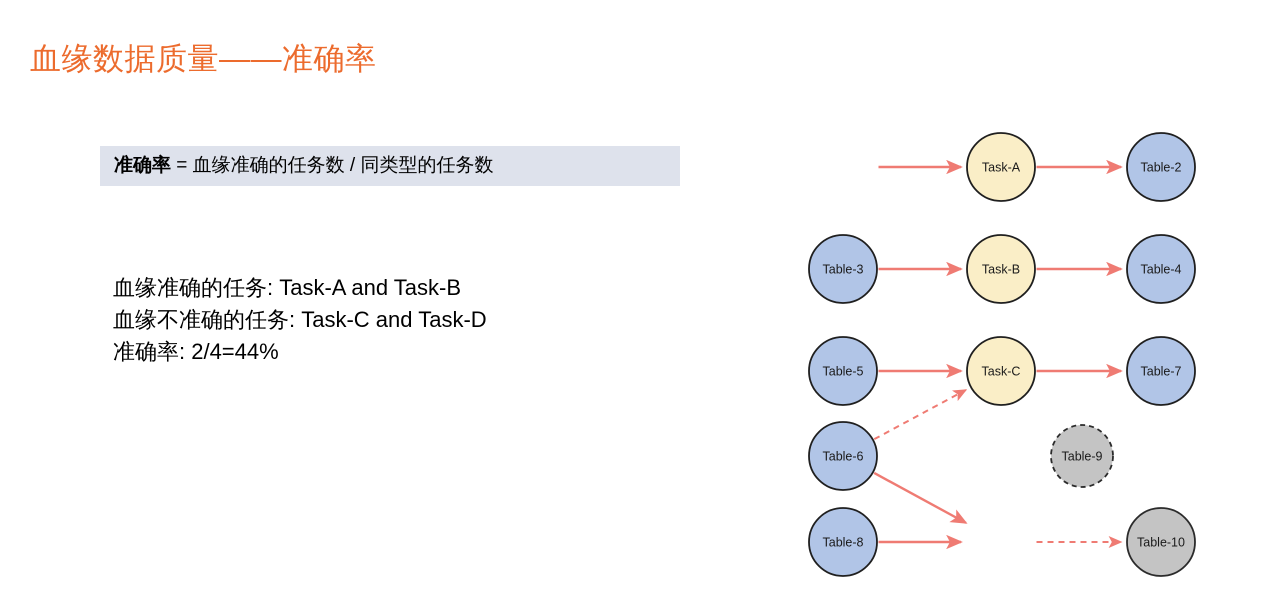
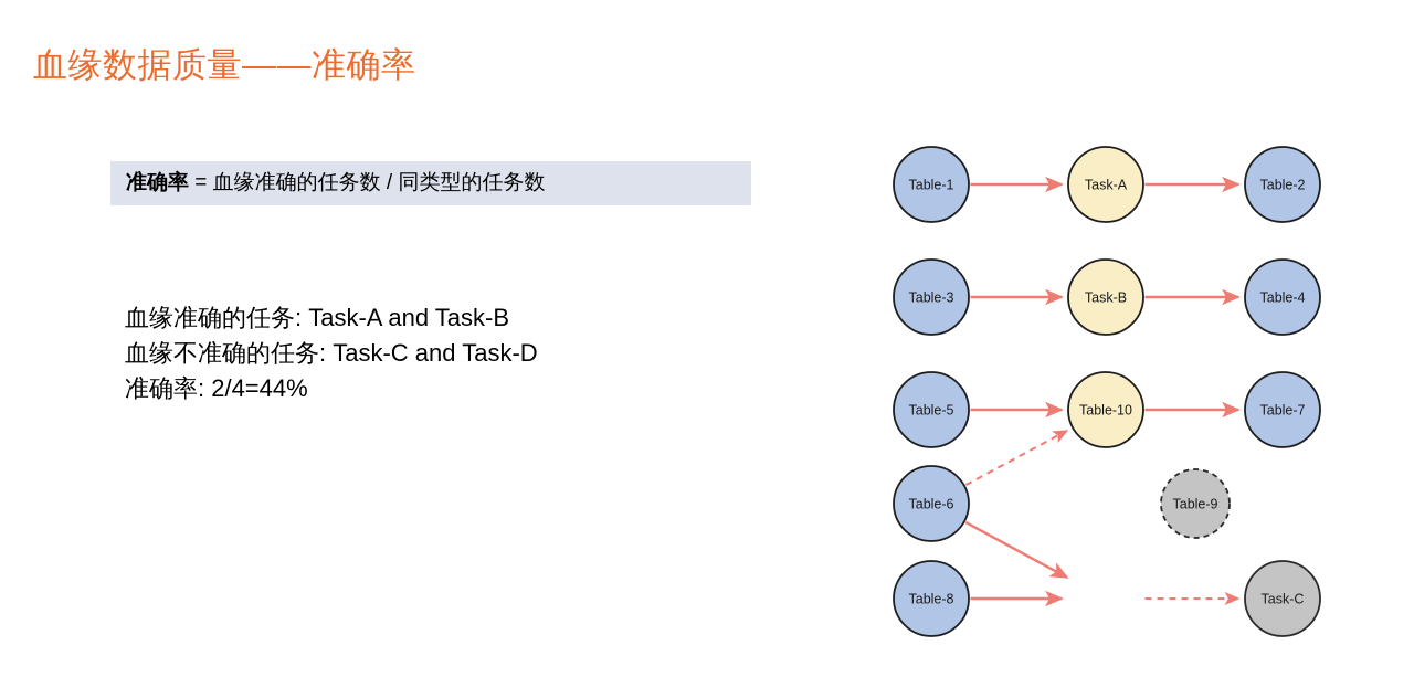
  血缘数据质量——准确率
  准确率 = 血缘准确的任务数 / 同类型的任务数
  血缘准确的任务: Task-A and Task-B
  血缘不准确的任务: Task-C and Task-D
  准确率: 2/4=44%
+ Table-1
  Task-A
  Table-2
  Table-3
  Task-B
  Table-4
  Table-5
- Task-C
+ Table-10
  Table-7
  Table-6
  Table-9
  Table-8
- Table-10
+ Task-C
